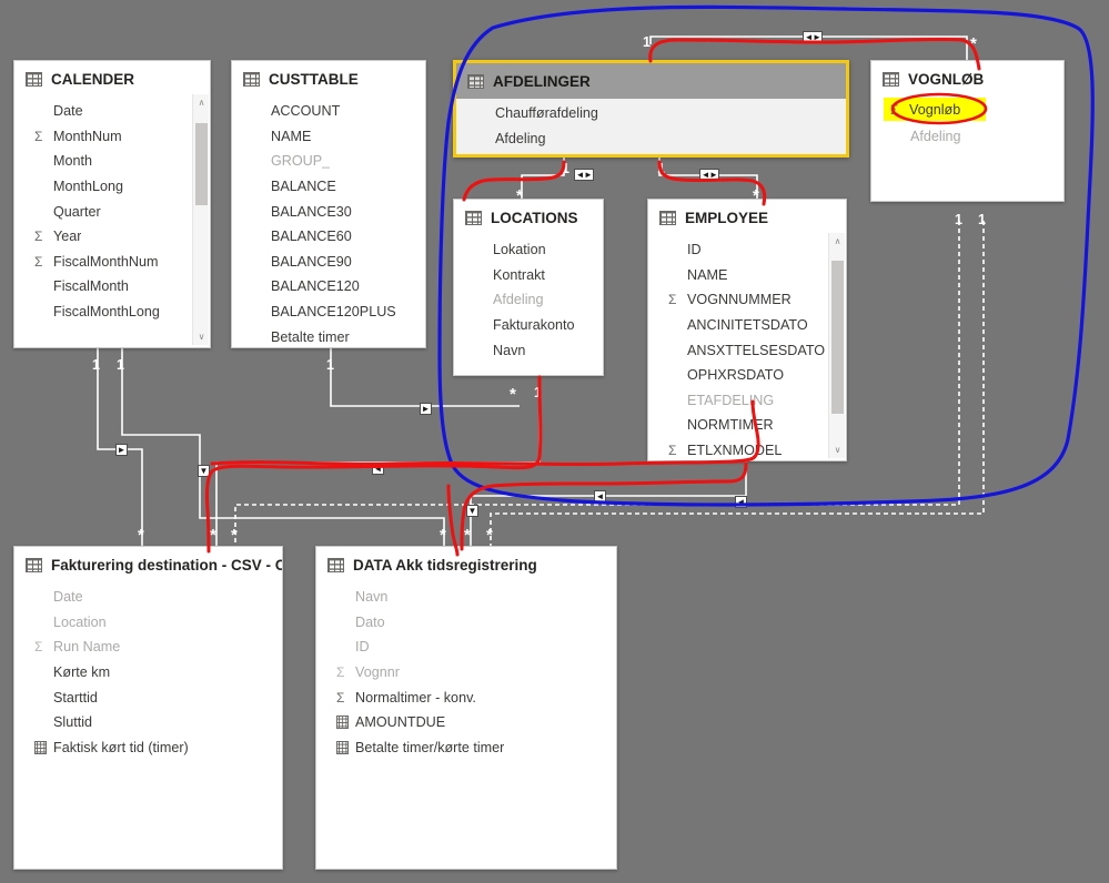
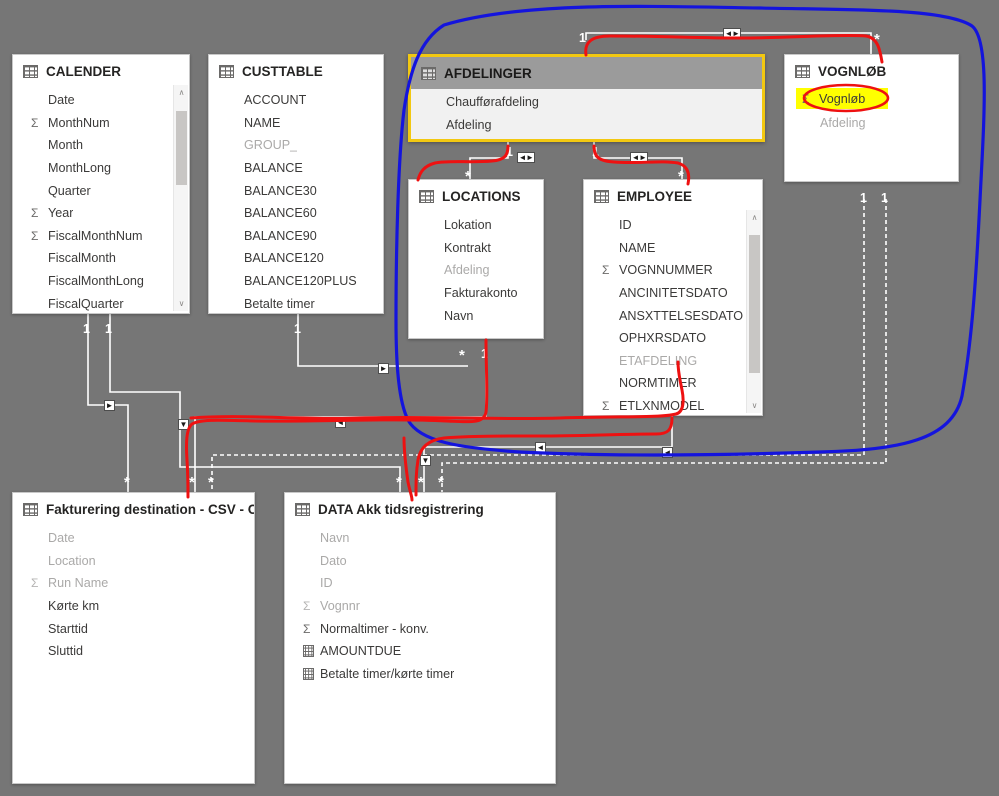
  1
  *
  *
  1
  1
  *
  *
  1
  1
  1
  *
  *
  *
  *
  *
  *
  1
  1
  ◄►
  ◄►
  ◄►
  ►
  ▼
  ►
  ◄
  ▼
  ◄
  ◄
  CALENDER
  Date
  Σ
  MonthNum
  Month
  MonthLong
  Quarter
  Σ
  Year
  Σ
  FiscalMonthNum
  FiscalMonth
  FiscalMonthLong
+ FiscalQuarter
  ∧
  ∨
  CUSTTABLE
  ACCOUNT
  NAME
  GROUP_
  BALANCE
  BALANCE30
  BALANCE60
  BALANCE90
  BALANCE120
  BALANCE120PLUS
  Betalte timer
  AFDELINGER
  Chaufførafdeling
  Afdeling
  VOGNLØB
  Afdeling
  LOCATIONS
  Lokation
  Kontrakt
  Afdeling
  Fakturakonto
  Navn
  EMPLOYEE
  ID
  NAME
  Σ
  VOGNNUMMER
  ANCINITETSDATO
  ANSXTTELSESDATO
  OPHXRSDATO
  ETAFDELING
  NORMTIMER
  Σ
  ETLXNMODEL
  ∧
  ∨
  Fakturering destination - CSV - O
  Date
  Location
  Σ
  Run Name
  Kørte km
  Starttid
  Sluttid
- Faktisk kørt tid (timer)
  DATA Akk tidsregistrering
  Navn
  Dato
  ID
  Σ
  Vognnr
  Σ
  Normaltimer - konv.
  AMOUNTDUE
  Betalte timer/kørte timer
  Σ
  Vognløb
